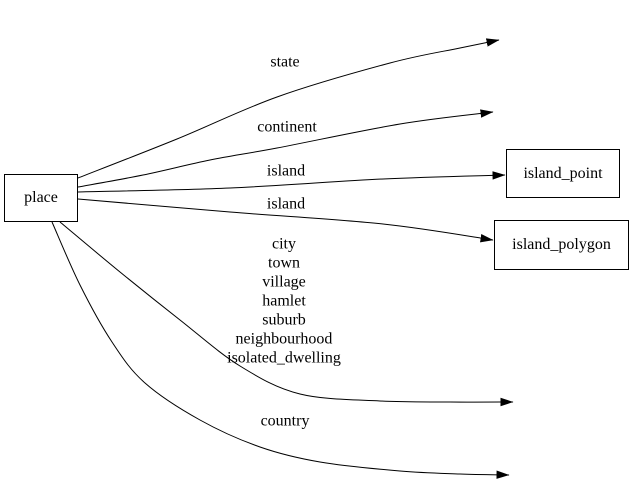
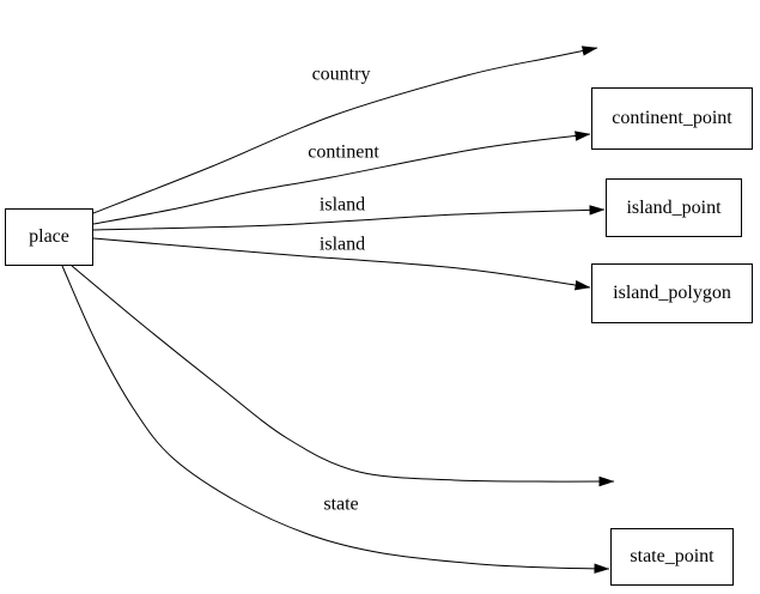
  place
+ continent_point
  island_point
  island_polygon
+ state_point
- state
+ country
  continent
  island
  island
- city
- town
- village
- hamlet
- suburb
- neighbourhood
- isolated_dwelling
- country
+ state
